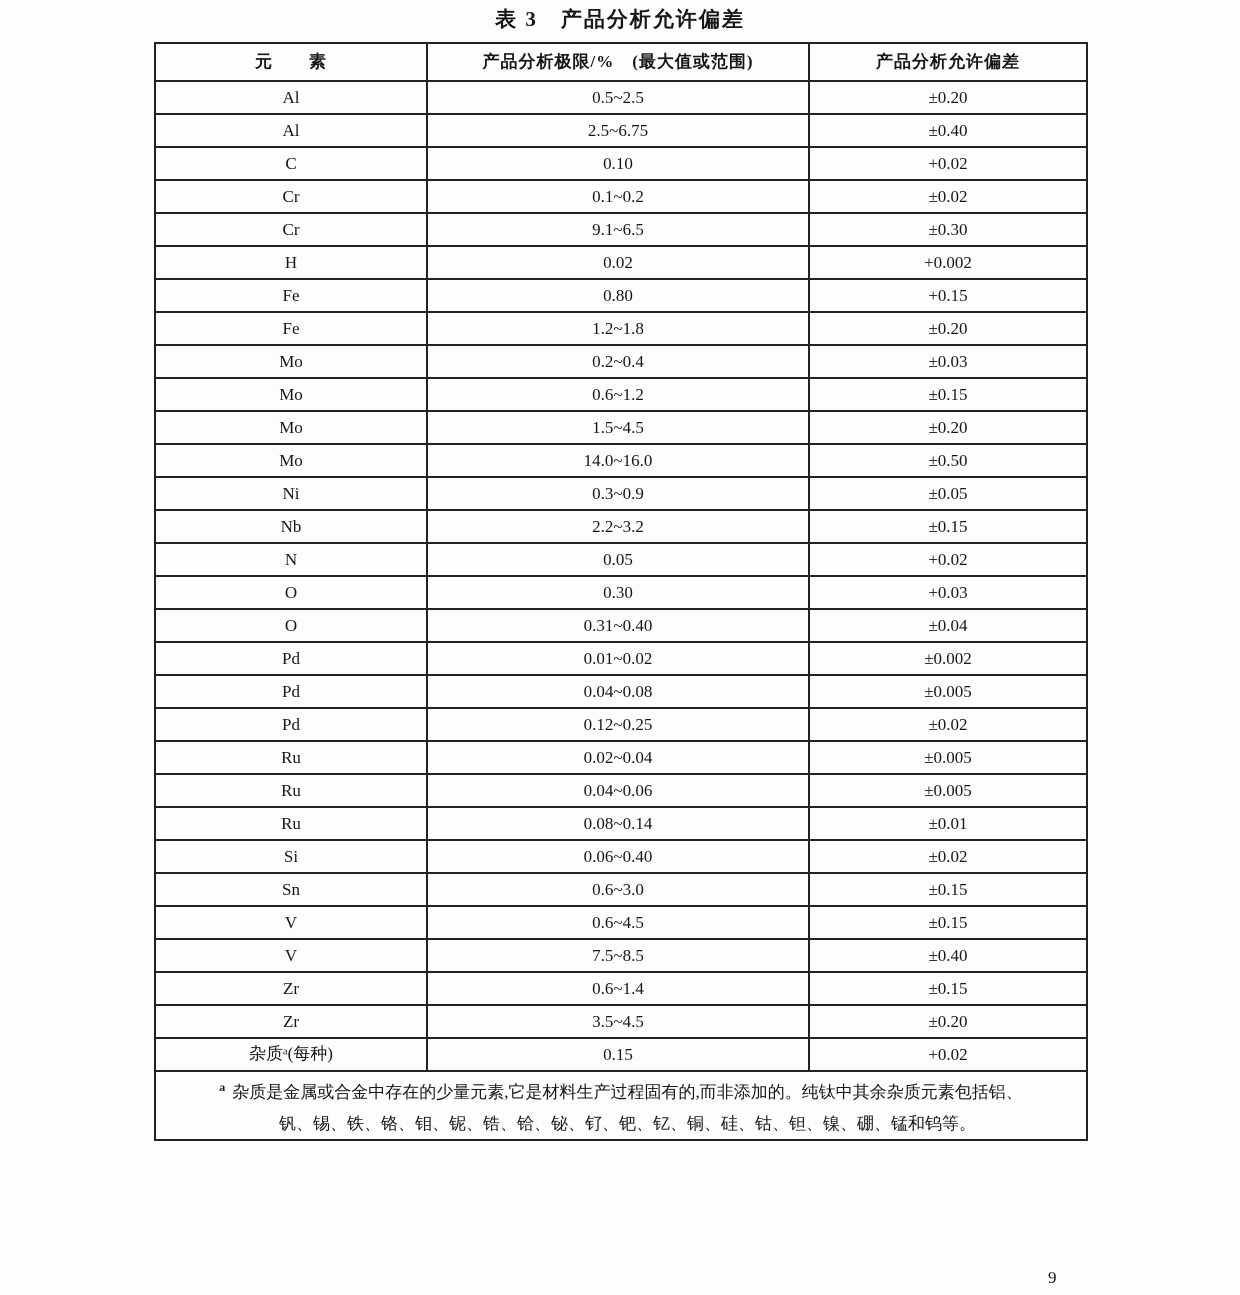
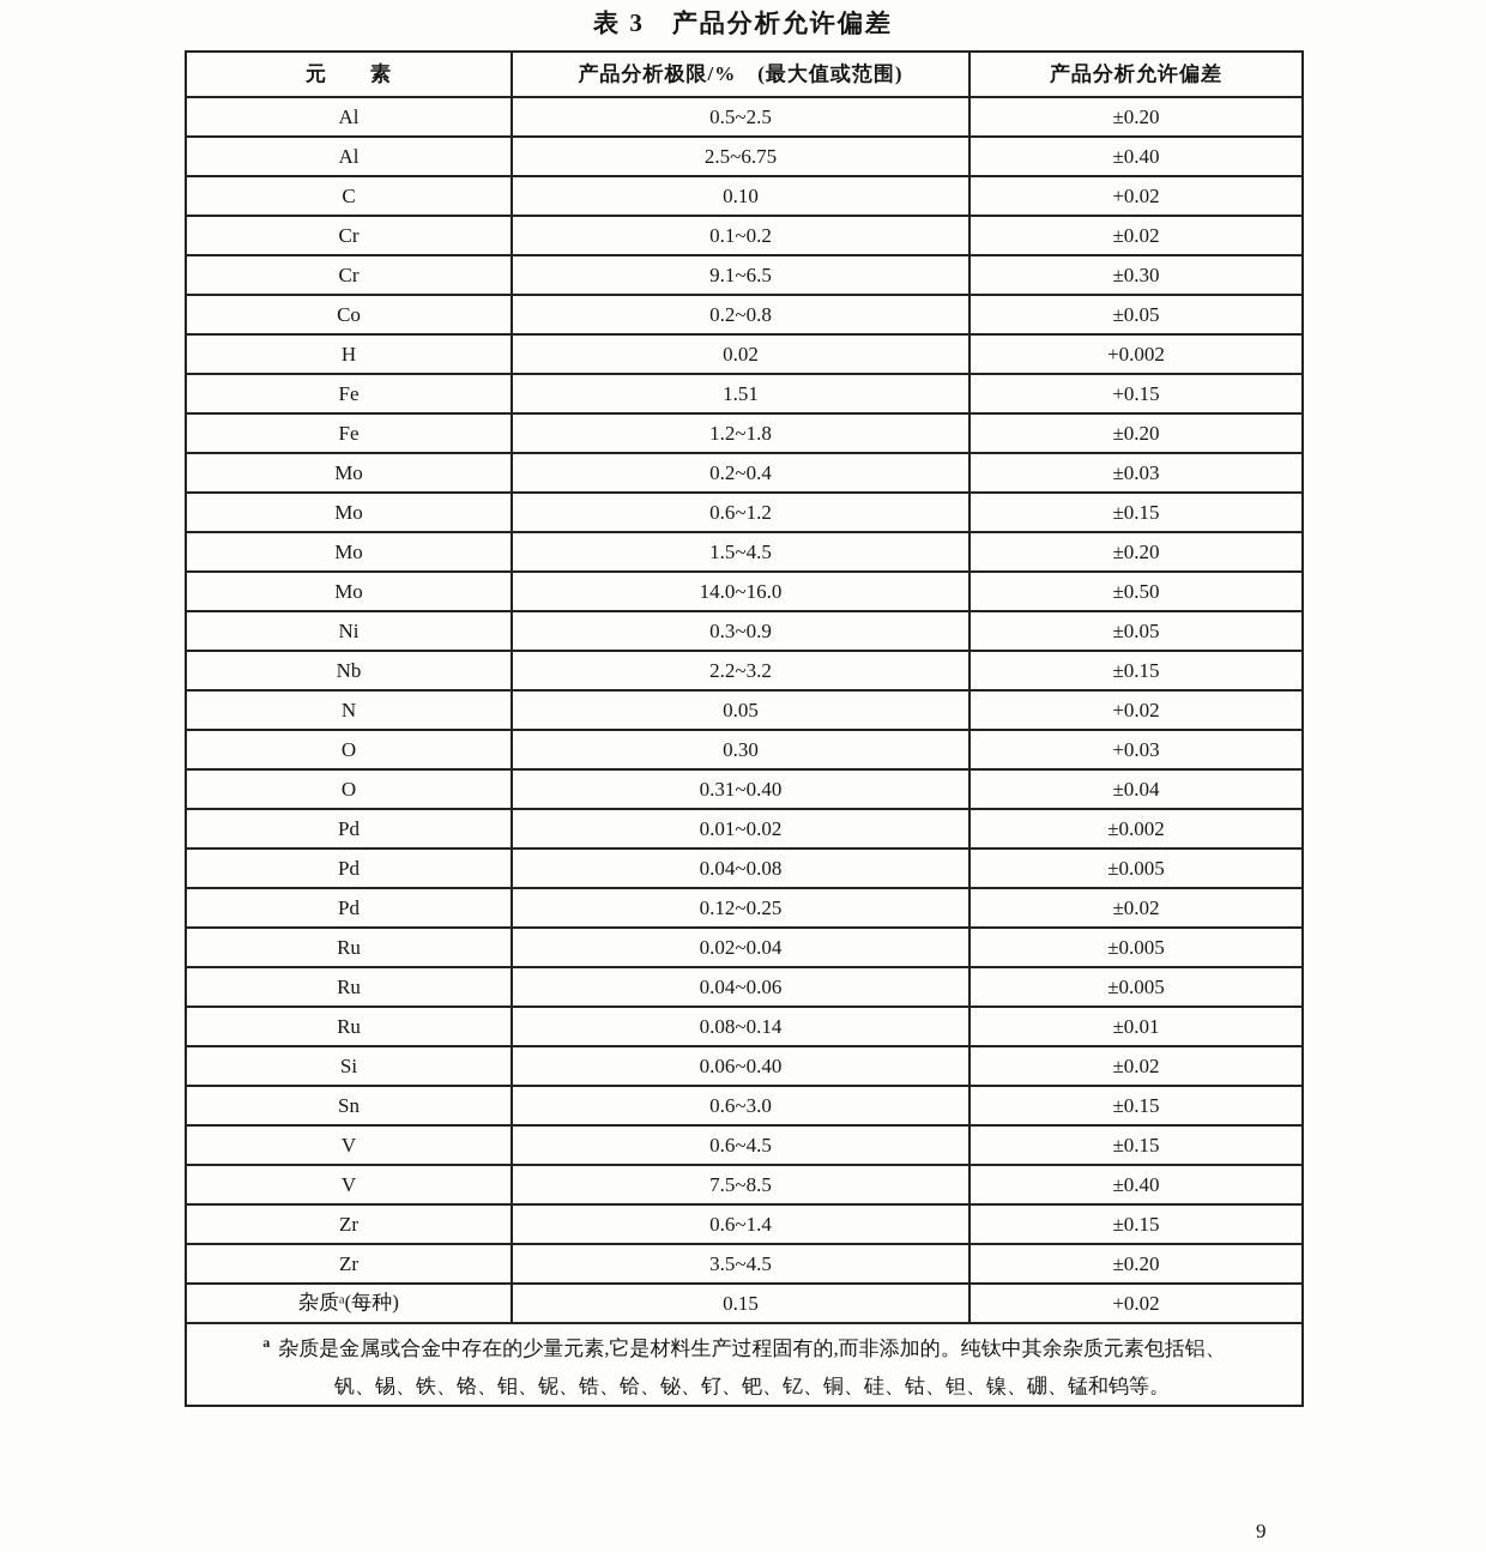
  表 3 产品分析允许偏差
  元 素	产品分析极限/% (最大值或范围)	产品分析允许偏差
  Al	0.5~2.5	±0.20
  Al	2.5~6.75	±0.40
  C	0.10	+0.02
  Cr	0.1~0.2	±0.02
  Cr	9.1~6.5	±0.30
+ Co	0.2~0.8	±0.05
  H	0.02	+0.002
- Fe	0.80	+0.15
+ Fe	1.51	+0.15
  Fe	1.2~1.8	±0.20
  Mo	0.2~0.4	±0.03
  Mo	0.6~1.2	±0.15
  Mo	1.5~4.5	±0.20
  Mo	14.0~16.0	±0.50
  Ni	0.3~0.9	±0.05
  Nb	2.2~3.2	±0.15
  N	0.05	+0.02
  O	0.30	+0.03
  O	0.31~0.40	±0.04
  Pd	0.01~0.02	±0.002
  Pd	0.04~0.08	±0.005
  Pd	0.12~0.25	±0.02
  Ru	0.02~0.04	±0.005
  Ru	0.04~0.06	±0.005
  Ru	0.08~0.14	±0.01
  Si	0.06~0.40	±0.02
  Sn	0.6~3.0	±0.15
  V	0.6~4.5	±0.15
  V	7.5~8.5	±0.40
  Zr	0.6~1.4	±0.15
  Zr	3.5~4.5	±0.20
  杂质ᵃ(每种)	0.15	+0.02
  a 杂质是金属或合金中存在的少量元素,它是材料生产过程固有的,而非添加的。纯钛中其余杂质元素包括铝、 钒、锡、铁、铬、钼、铌、锆、铪、铋、钌、钯、钇、铜、硅、钴、钽、镍、硼、锰和钨等。
  9
